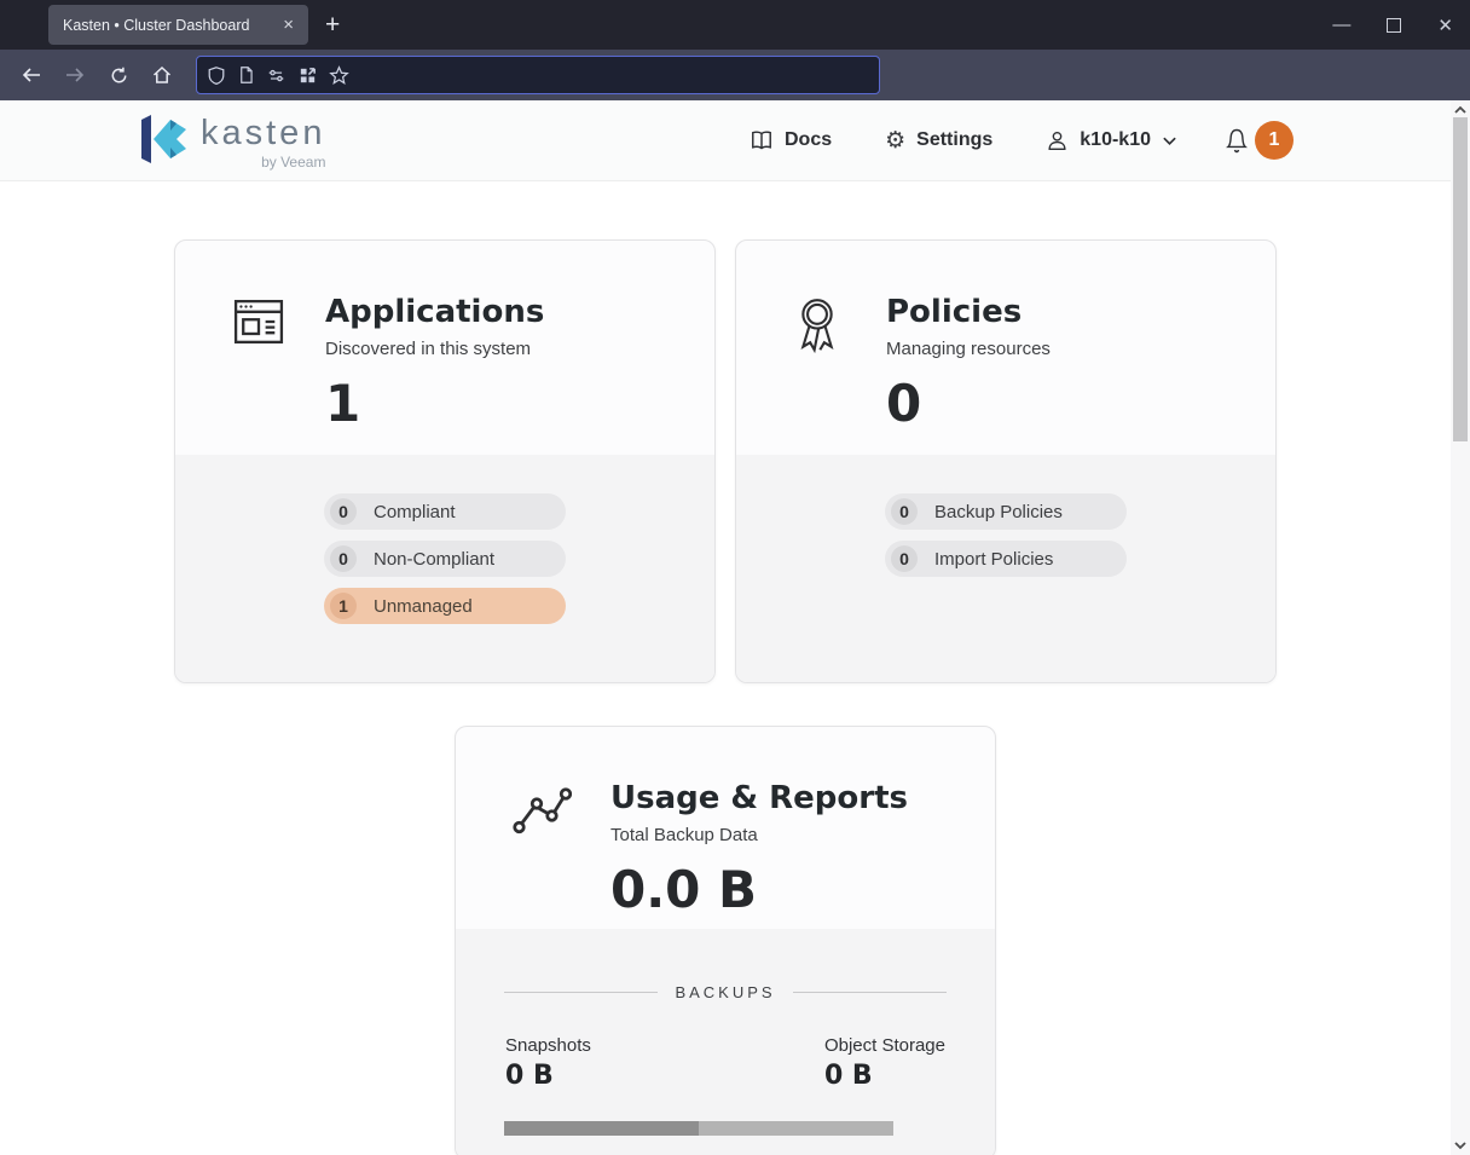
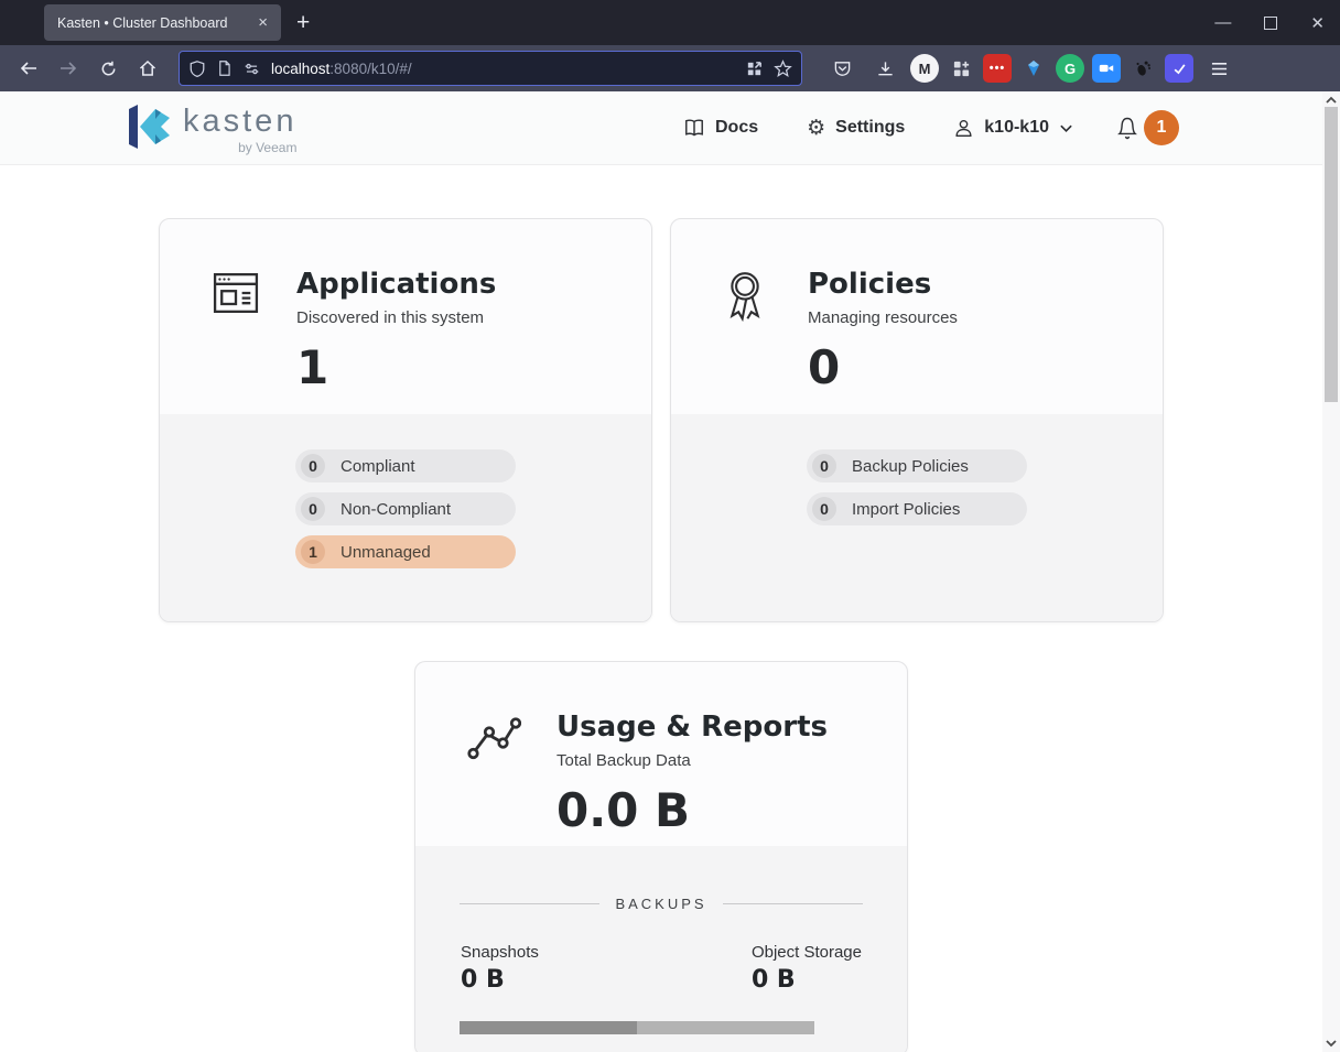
  Kasten • Cluster Dashboard
  ×
  +
  —
  ✕
+ localhost:8080/k10/#/
+ M
+ •••
+ G
  kasten
  by Veeam
  Docs
  ⚙
  Settings
  k10-k10
  1
  Applications
  Discovered in this system
  1
  0
  Compliant
  0
  Non-Compliant
  1
  Unmanaged
  Policies
  Managing resources
  0
  0
  Backup Policies
  0
  Import Policies
  Usage & Reports
  Total Backup Data
  0.0 B
  BACKUPS
  Snapshots
  0 B
  Object Storage
  0 B
